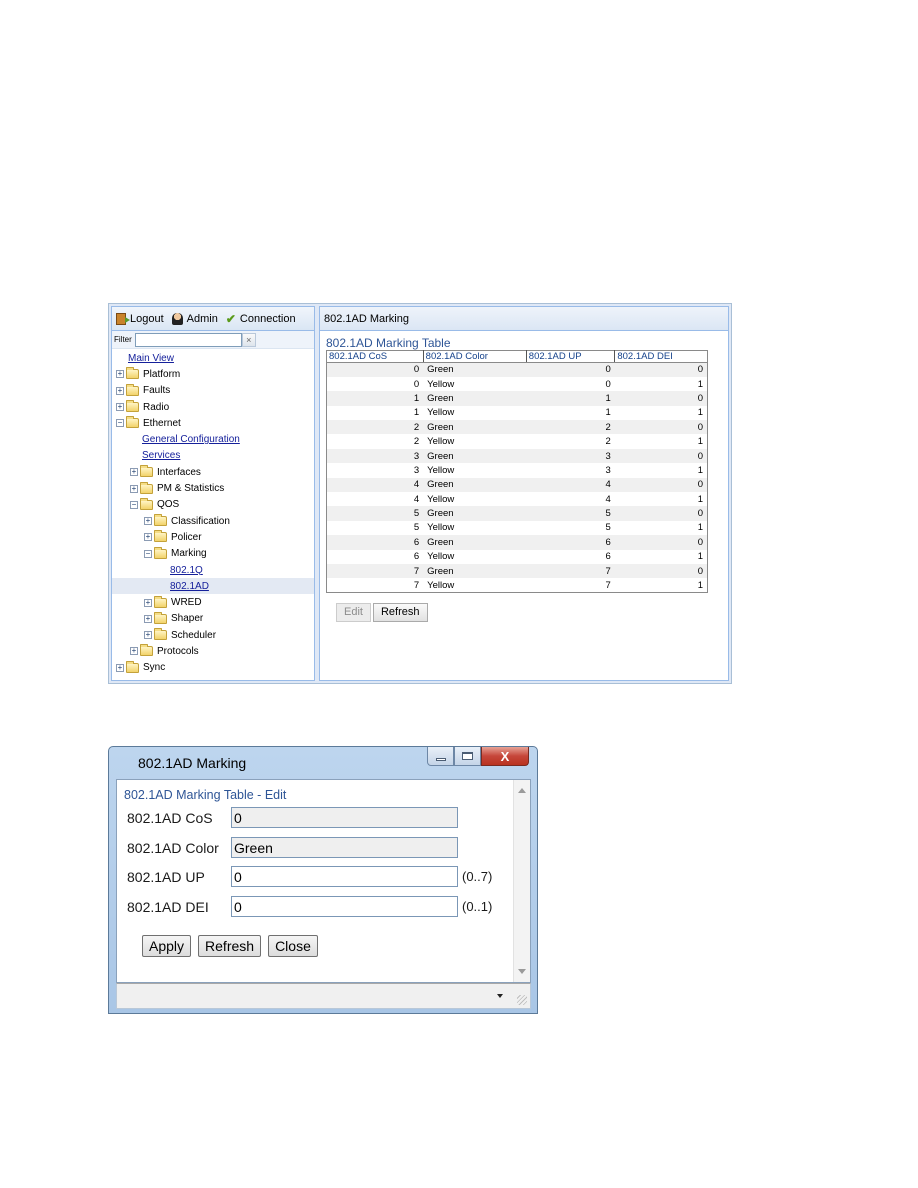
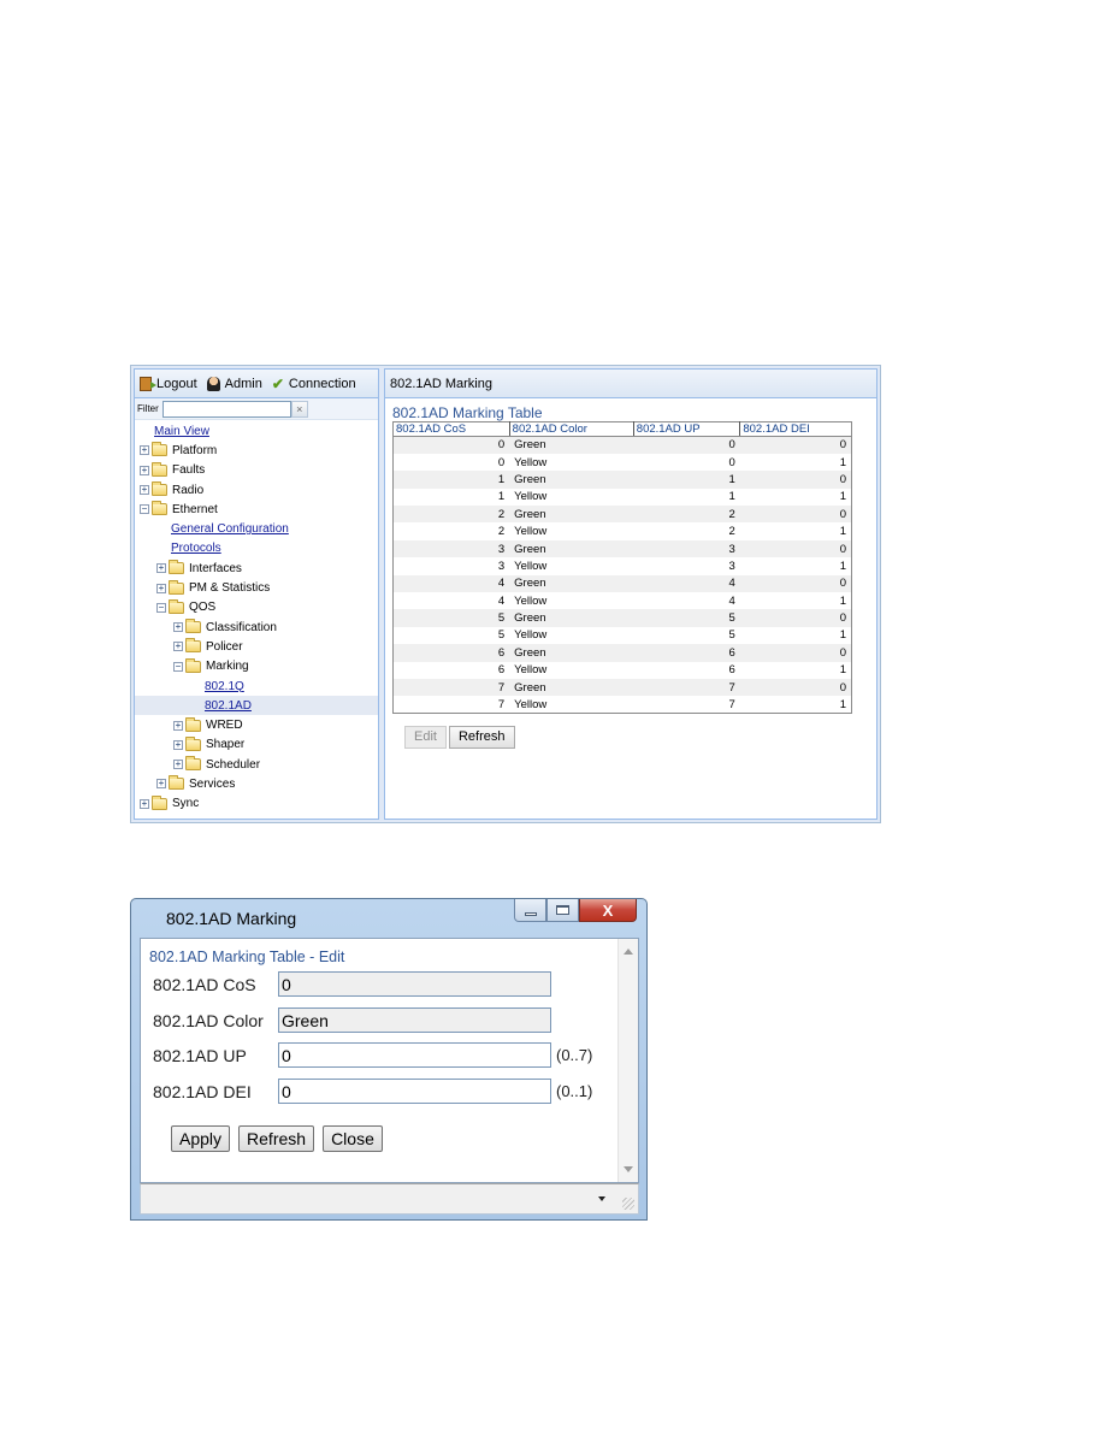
  Logout
  Admin
  ✔
  Connection
  Filter
  ×
  Main View
  +
  Platform
  +
  Faults
  +
  Radio
  −
  Ethernet
  General Configuration
- Services
+ Protocols
  +
  Interfaces
  +
  PM & Statistics
  −
  QOS
  +
  Classification
  +
  Policer
  −
  Marking
  802.1Q
  802.1AD
  +
  WRED
  +
  Shaper
  +
  Scheduler
  +
- Protocols
+ Services
  +
  Sync
  802.1AD Marking
  802.1AD Marking Table
  802.1AD CoS	802.1AD Color	802.1AD UP	802.1AD DEI
  0	Green	0	0
  0	Yellow	0	1
  1	Green	1	0
  1	Yellow	1	1
  2	Green	2	0
  2	Yellow	2	1
  3	Green	3	0
  3	Yellow	3	1
  4	Green	4	0
  4	Yellow	4	1
  5	Green	5	0
  5	Yellow	5	1
  6	Green	6	0
  6	Yellow	6	1
  7	Green	7	0
  7	Yellow	7	1
  Edit
  Refresh
  802.1AD Marking
  X
  802.1AD Marking Table - Edit
  802.1AD CoS
  0
  802.1AD Color
  Green
  802.1AD UP
  0
  (0..7)
  802.1AD DEI
  0
  (0..1)
  Apply
  Refresh
  Close
